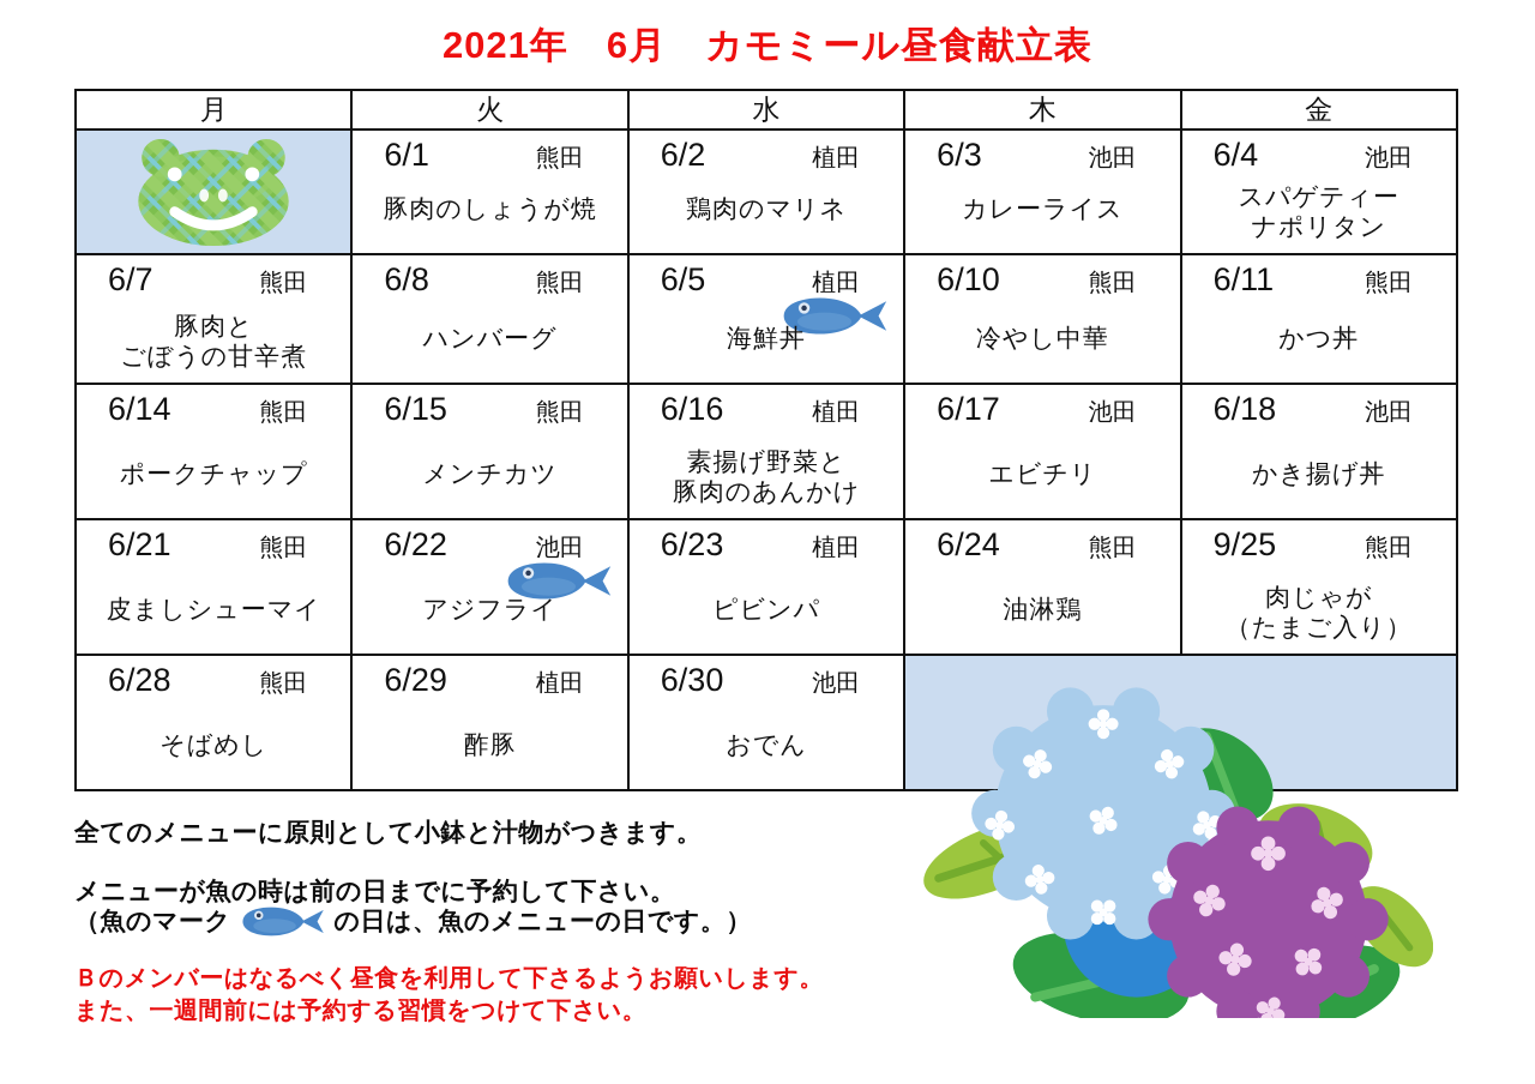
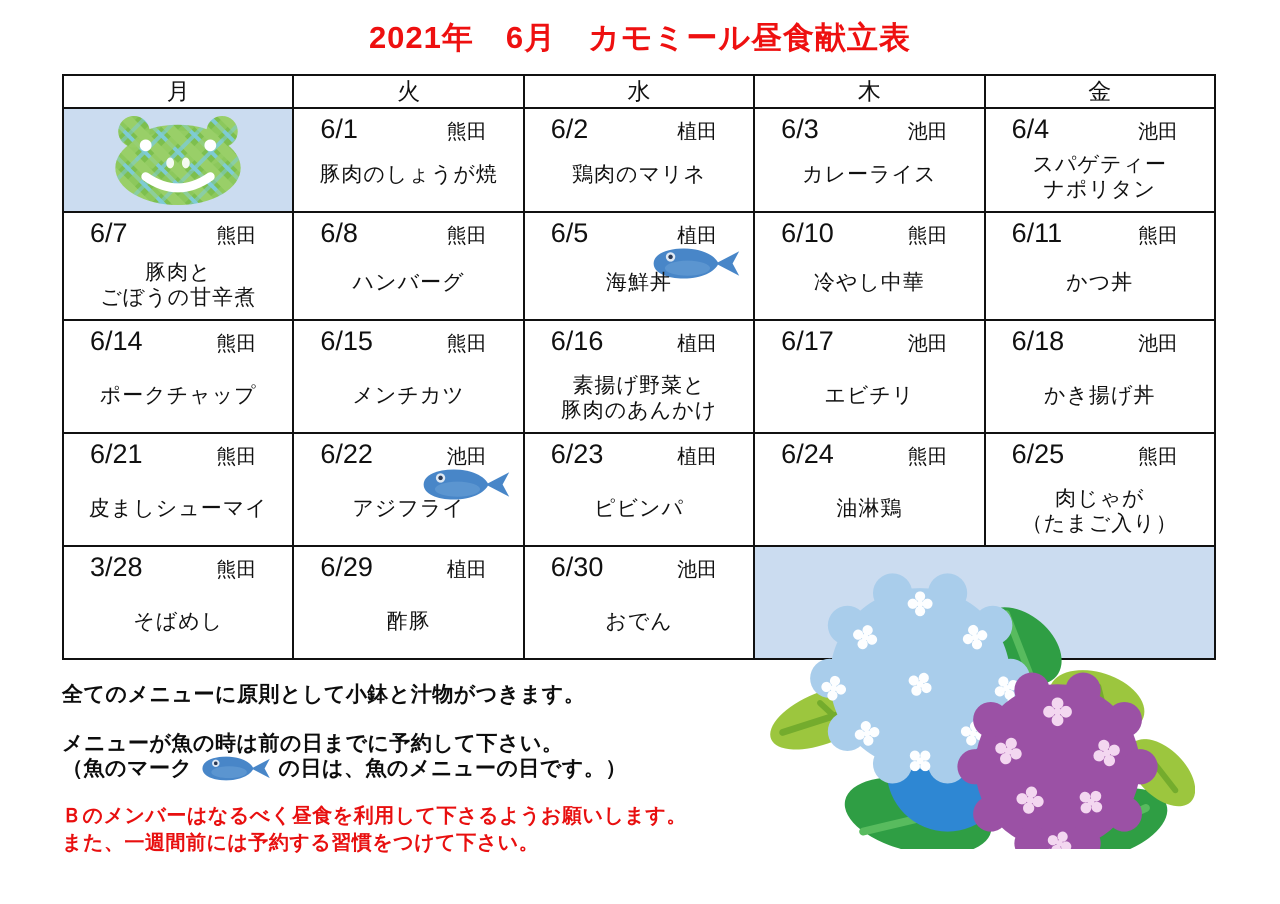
  2021年 6月 カモミール昼食献立表
  月	火	水	木	金
  	6/1 熊田豚肉のしょうが焼	6/2 植田鶏肉のマリネ	6/3 池田カレーライス	6/4 池田スパゲティーナポリタン
  6/7 熊田豚肉とごぼうの甘辛煮	6/8 熊田ハンバーグ	6/5 植田 海鮮丼	6/10 熊田冷やし中華	6/11 熊田かつ丼
  6/14 熊田ポークチャップ	6/15 熊田メンチカツ	6/16 植田素揚げ野菜と豚肉のあんかけ	6/17 池田エビチリ	6/18 池田かき揚げ丼
- 6/21 熊田皮ましシューマイ	6/22 池田 アジフライ	6/23 植田ピビンパ	6/24 熊田油淋鶏	9/25 熊田肉じゃが（たまご入り）
+ 6/21 熊田皮ましシューマイ	6/22 池田 アジフライ	6/23 植田ピビンパ	6/24 熊田油淋鶏	6/25 熊田肉じゃが（たまご入り）
- 6/28 熊田そばめし	6/29 植田酢豚	6/30 池田おでん
+ 3/28 熊田そばめし	6/29 植田酢豚	6/30 池田おでん
  全てのメニューに原則として小鉢と汁物がつきます。
  メニューが魚の時は前の日までに予約して下さい。
  （魚のマーク の日は、魚のメニューの日です。）
  Ｂのメンバーはなるべく昼食を利用して下さるようお願いします。
  また、一週間前には予約する習慣をつけて下さい。
